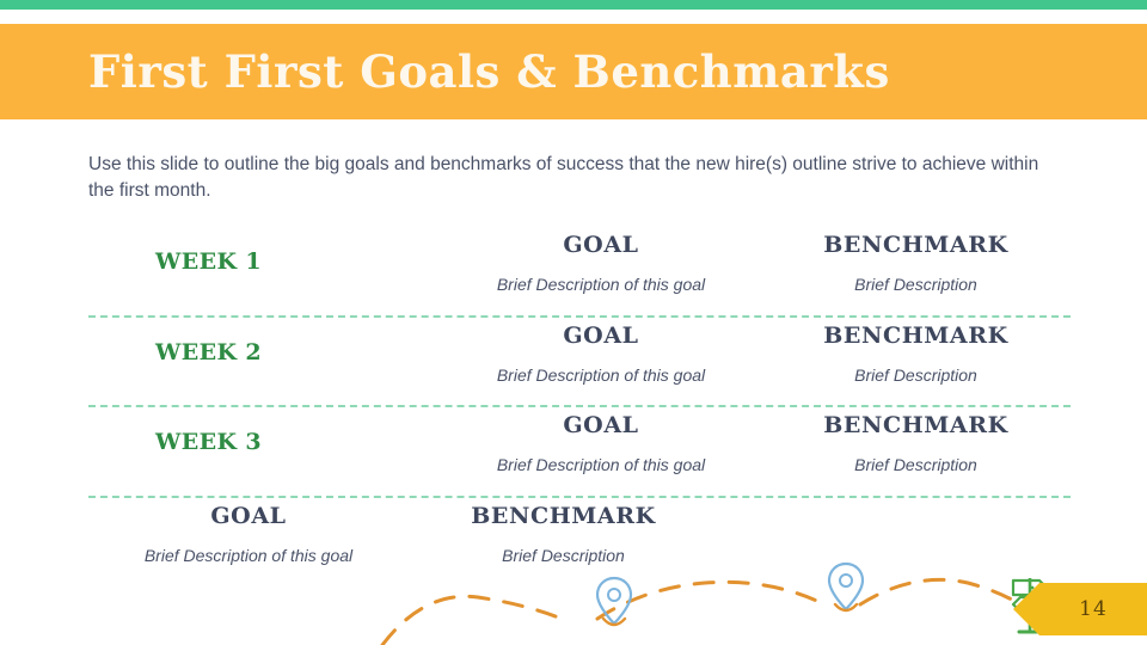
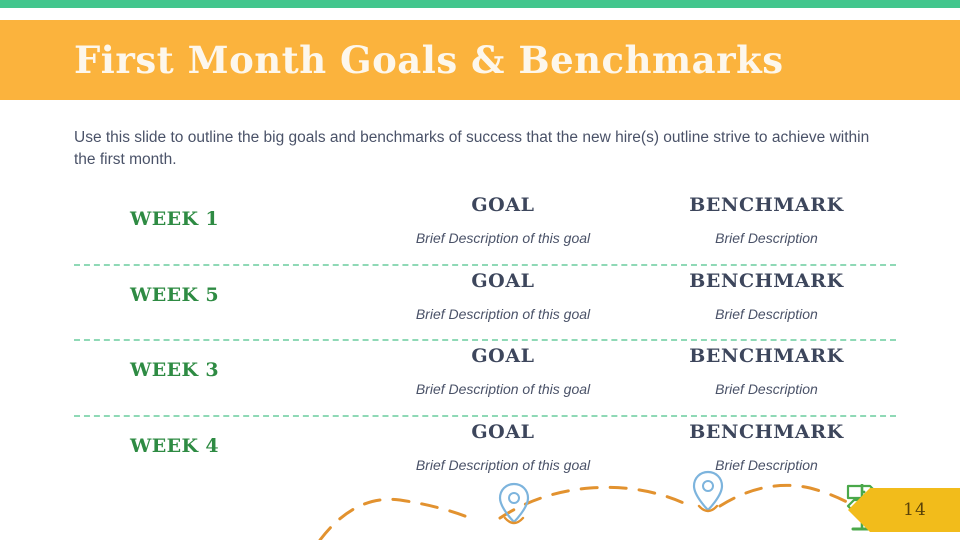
- First First Goals & Benchmarks
+ First Month Goals & Benchmarks
  Use this slide to outline the big goals and benchmarks of success that the new hire(s) outline strive to achieve within the first month.
  WEEK 1
  GOAL
  Brief Description of this goal
  BENCHMARK
  Brief Description
- WEEK 2
+ WEEK 5
  GOAL
  Brief Description of this goal
  BENCHMARK
  Brief Description
  WEEK 3
  GOAL
  Brief Description of this goal
  BENCHMARK
  Brief Description
+ WEEK 4
  GOAL
  Brief Description of this goal
  BENCHMARK
  Brief Description
  14
